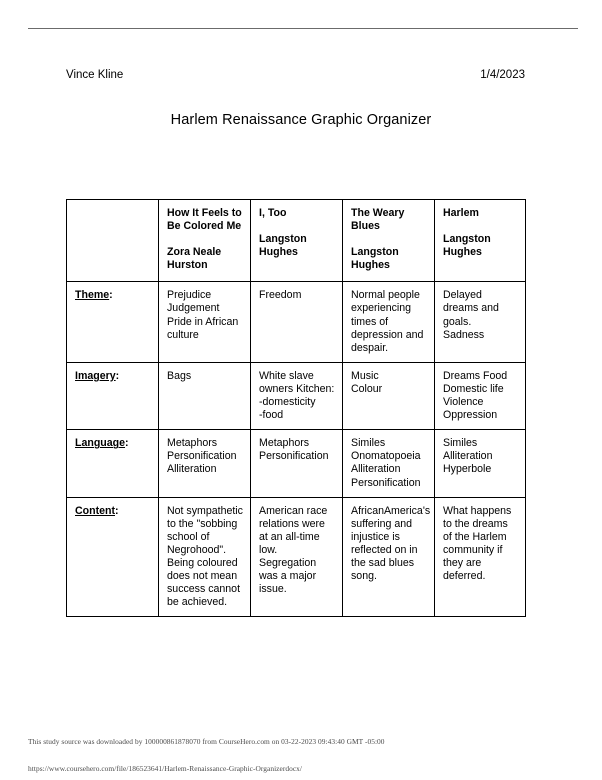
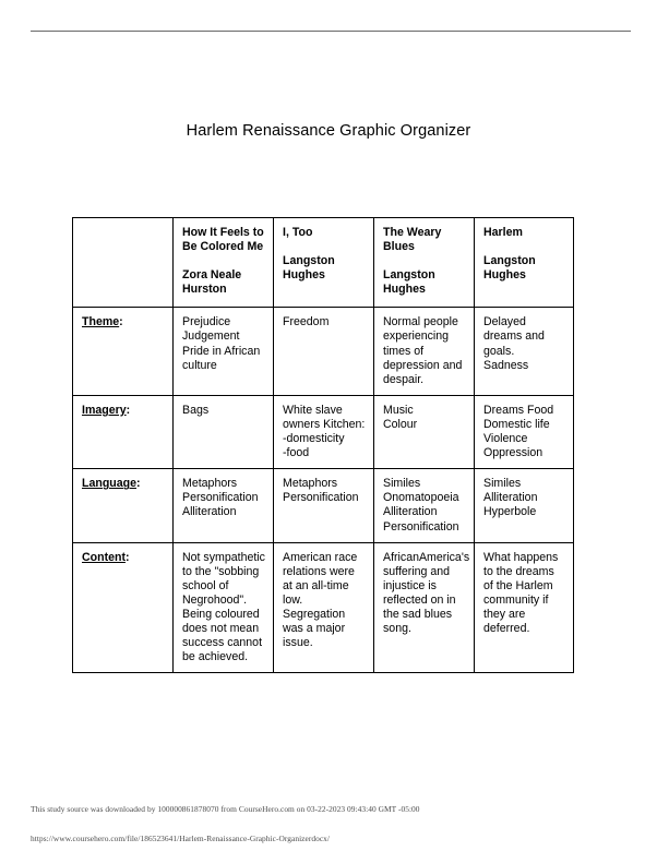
- Vince Kline
- 1/4/2023
  Harlem Renaissance Graphic Organizer
  	How It Feels to Be Colored Me Zora Neale Hurston	I, Too Langston Hughes	The Weary Blues Langston Hughes	Harlem Langston Hughes
  Theme:	Prejudice Judgement Pride in African culture	Freedom	Normal people experiencing times of depression and despair.	Delayed dreams and goals. Sadness
  Imagery:	Bags	White slave owners Kitchen: -domesticity -food	Music Colour	Dreams Food Domestic life Violence Oppression
  Language:	Metaphors Personification Alliteration	Metaphors Personification	Similes Onomatopoeia Alliteration Personification	Similes Alliteration Hyperbole
  Content:	Not sympathetic to the "sobbing school of Negrohood". Being coloured does not mean success cannot be achieved.	American race relations were at an all-time low. Segregation was a major issue.	AfricanAmerica's suffering and injustice is reflected on in the sad blues song.	What happens to the dreams of the Harlem community if they are deferred.
  This study source was downloaded by 100000861878070 from CourseHero.com on 03-22-2023 09:43:40 GMT -05:00
  https://www.coursehero.com/file/186523641/Harlem-Renaissance-Graphic-Organizerdocx/
